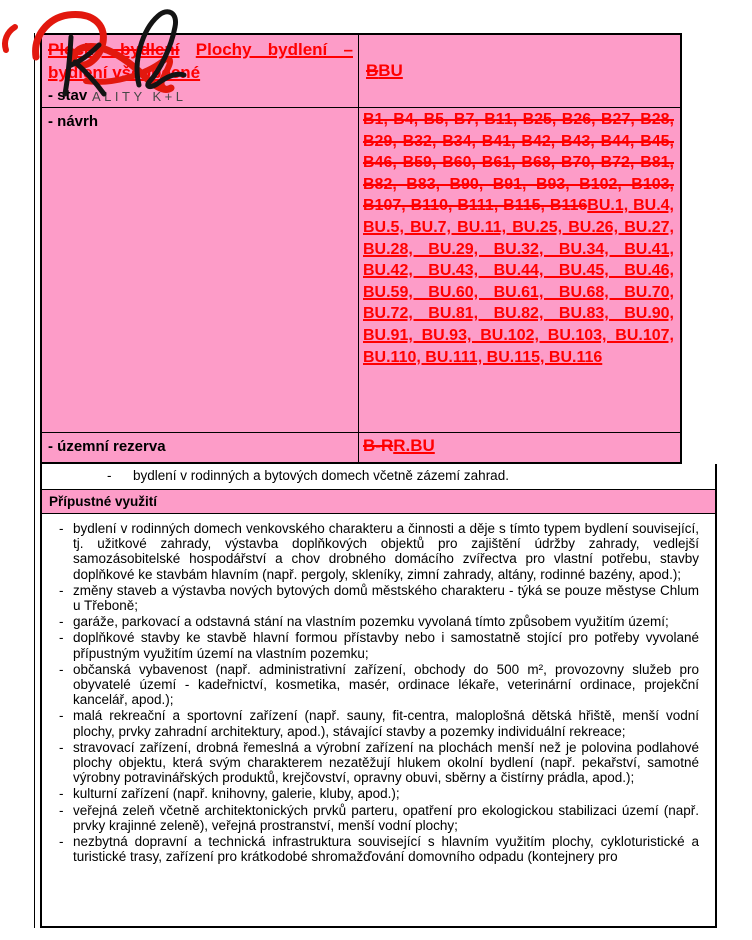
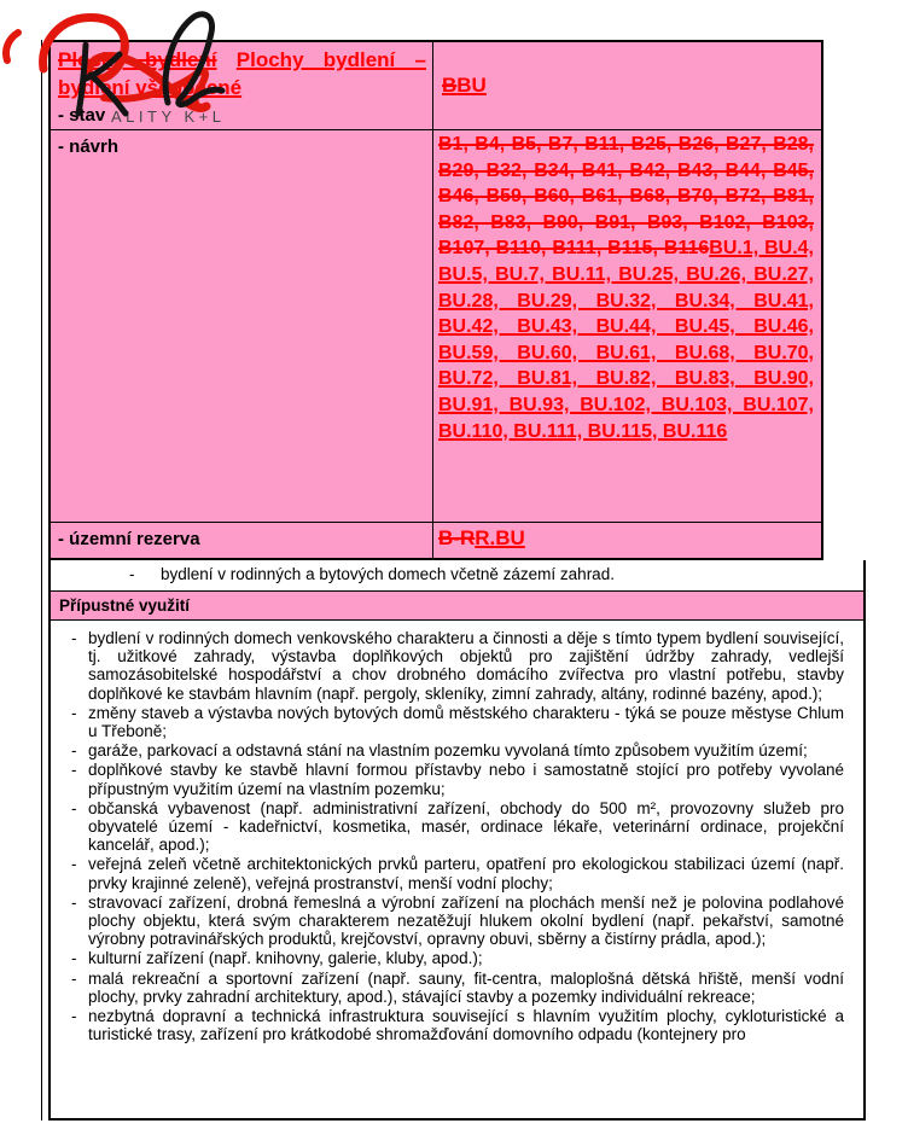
  Pl bydleí Plochy bydlení – bydlní všné
  - stav
  ALITY K+L
  B
  BU
  - návrh
  B1, B4, B5, B7, B11, B25, B26, B27, B28, B29, B32, B34, B41, B42, B43, B44, B45, B46, B59, B60, B61, B68, B70, B72, B81, B82, B83, B90, B91, B93, B102, B103, B107, B110, B111, B115, B116BU.1, BU.4, BU.5, BU.7, BU.11, BU.25, BU.26, BU.27, BU.28, BU.29, BU.32, BU.34, BU.41, BU.42, BU.43, BU.44, BU.45, BU.46, BU.59, BU.60, BU.61, BU.68, BU.70, BU.72, BU.81, BU.82, BU.83, BU.90, BU.91, BU.93, BU.102, BU.103, BU.107, BU.110, BU.111, BU.115, BU.116
  - územní rezerva
  B-RR.BU
  -
  bydlení v rodinných a bytových domech včetně zázemí zahrad.
  Přípustné využití
  -
  bydlení v rodinných domech venkovského charakteru a činnosti a děje s tímto typem bydlení související, tj. užitkové zahrady, výstavba doplňkových objektů pro zajištění údržby zahrady, vedlejší samozásobitelské hospodářství a chov drobného domácího zvířectva pro vlastní potřebu, stavby doplňkové ke stavbám hlavním (např. pergoly, skleníky, zimní zahrady, altány, rodinné bazény, apod.);
  -
  změny staveb a výstavba nových bytových domů městského charakteru - týká se pouze městyse Chlum u Třeboně;
  -
  garáže, parkovací a odstavná stání na vlastním pozemku vyvolaná tímto způsobem využitím území;
  -
  doplňkové stavby ke stavbě hlavní formou přístavby nebo i samostatně stojící pro potřeby vyvolané přípustným využitím území na vlastním pozemku;
  -
  občanská vybavenost (např. administrativní zařízení, obchody do 500 m², provozovny služeb pro obyvatelé území - kadeřnictví, kosmetika, masér, ordinace lékaře, veterinární ordinace, projekční kancelář, apod.);
  -
- malá rekreační a sportovní zařízení (např. sauny, fit-centra, maloplošná dětská hřiště, menší vodní plochy, prvky zahradní architektury, apod.), stávající stavby a pozemky individuální rekreace;
+ veřejná zeleň včetně architektonických prvků parteru, opatření pro ekologickou stabilizaci území (např. prvky krajinné zeleně), veřejná prostranství, menší vodní plochy;
  -
  stravovací zařízení, drobná řemeslná a výrobní zařízení na plochách menší než je polovina podlahové plochy objektu, která svým charakterem nezatěžují hlukem okolní bydlení (např. pekařství, samotné výrobny potravinářských produktů, krejčovství, opravny obuvi, sběrny a čistírny prádla, apod.);
  -
  kulturní zařízení (např. knihovny, galerie, kluby, apod.);
  -
- veřejná zeleň včetně architektonických prvků parteru, opatření pro ekologickou stabilizaci území (např. prvky krajinné zeleně), veřejná prostranství, menší vodní plochy;
+ malá rekreační a sportovní zařízení (např. sauny, fit-centra, maloplošná dětská hřiště, menší vodní plochy, prvky zahradní architektury, apod.), stávající stavby a pozemky individuální rekreace;
  -
  nezbytná dopravní a technická infrastruktura související s hlavním využitím plochy, cykloturistické a turistické trasy, zařízení pro krátkodobé shromažďování domovního odpadu (kontejnery pro
